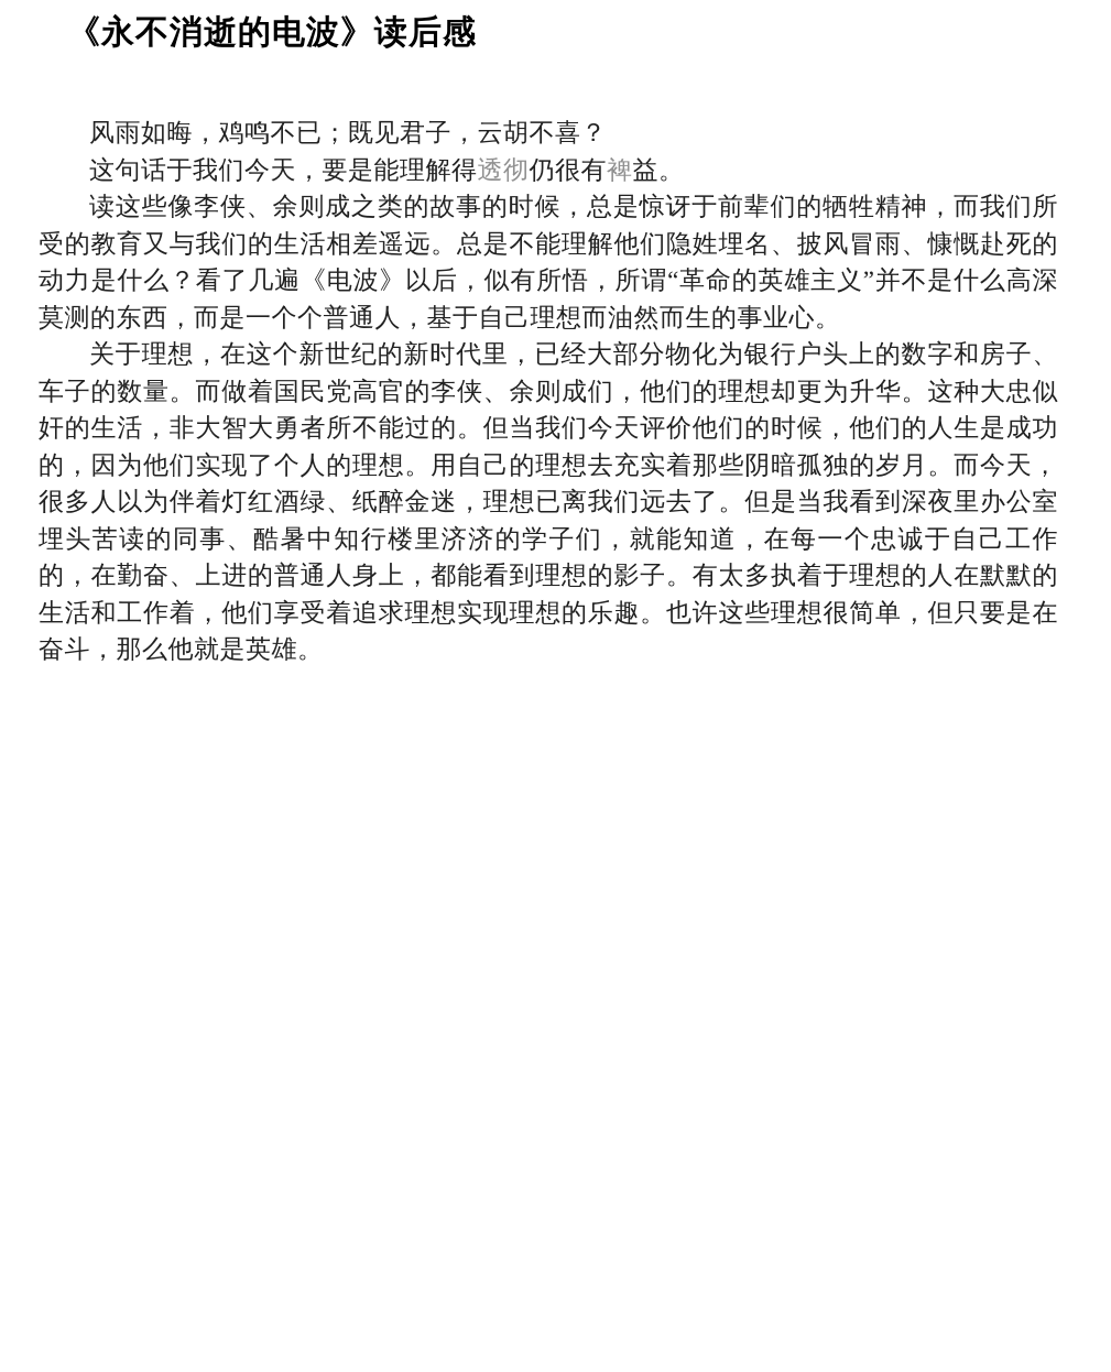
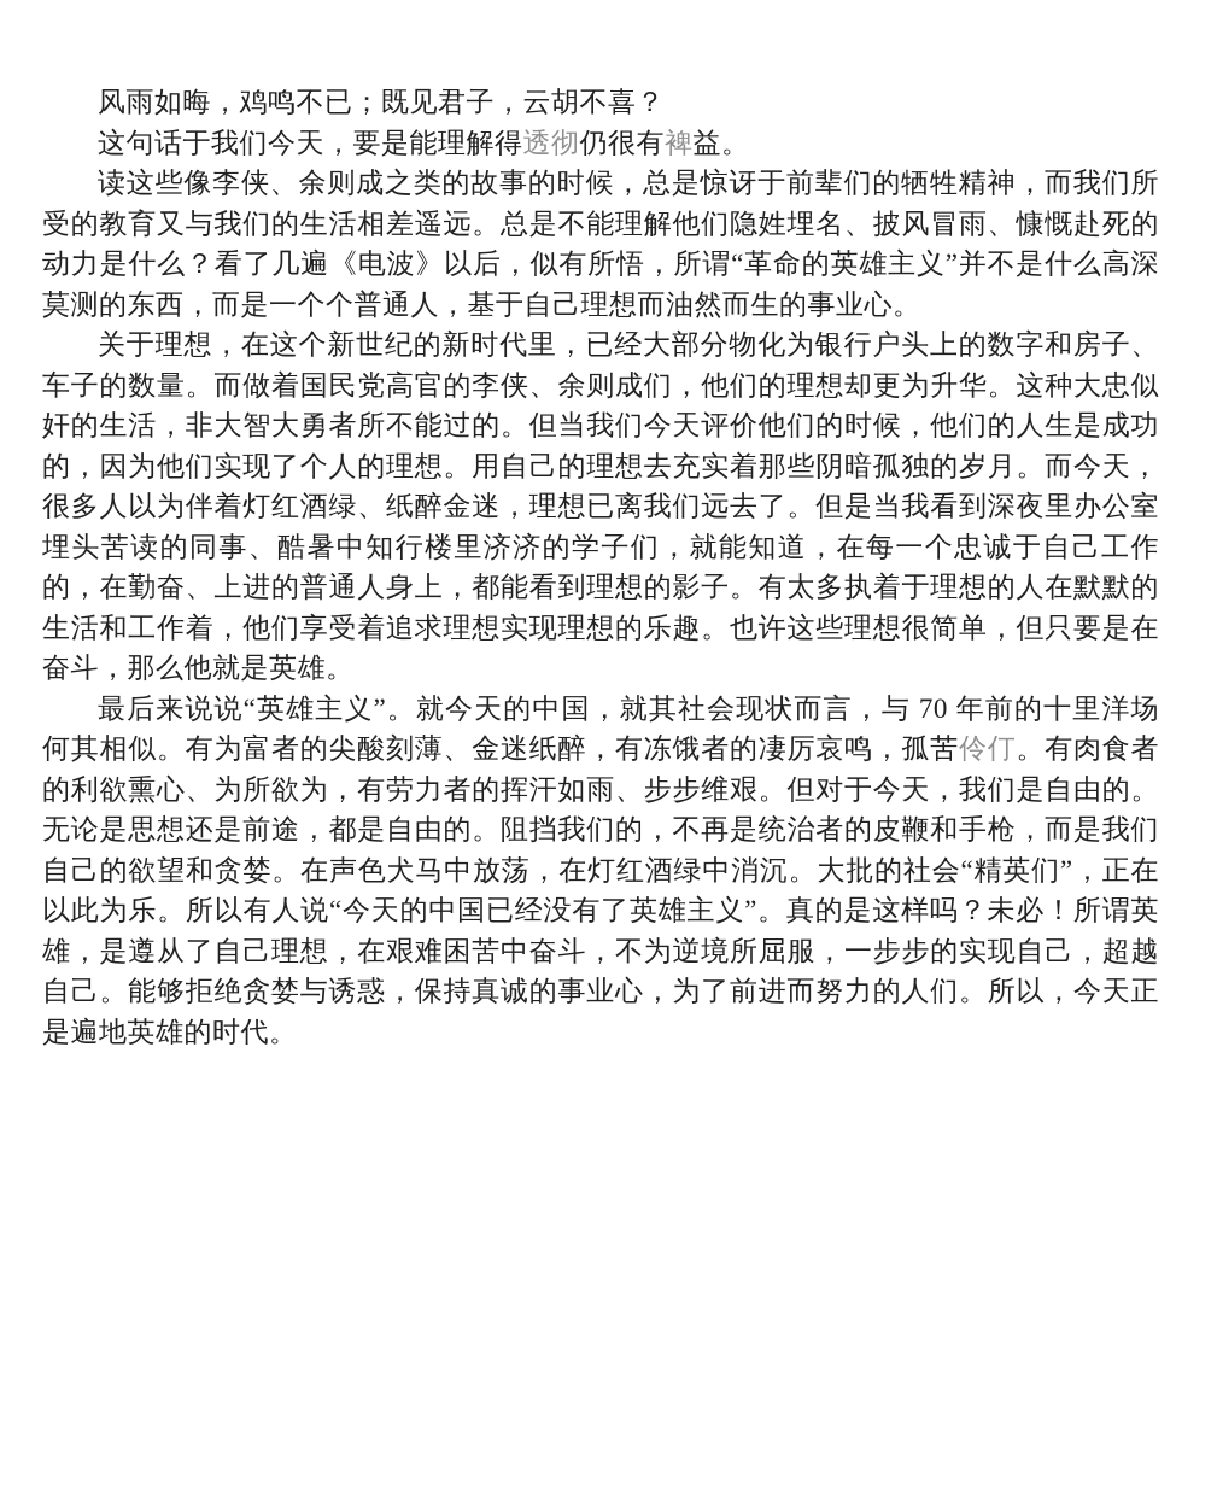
- 《永不消逝的电波》读后感
  风雨如晦，鸡鸣不已；既见君子，云胡不喜？
  这句话于我们今天，要是能理解得透彻仍很有裨益。
  读这些像李侠、余则成之类的故事的时候，总是惊讶于前辈们的牺牲精神，而我们所受的教育又与我们的生活相差遥远。总是不能理解他们隐姓埋名、披风冒雨、慷慨赴死的动力是什么？看了几遍《电波》以后，似有所悟，所谓“革命的英雄主义”并不是什么高深莫测的东西，而是一个个普通人，基于自己理想而油然而生的事业心。
  关于理想，在这个新世纪的新时代里，已经大部分物化为银行户头上的数字和房子、车子的数量。而做着国民党高官的李侠、余则成们，他们的理想却更为升华。这种大忠似奸的生活，非大智大勇者所不能过的。但当我们今天评价他们的时候，他们的人生是成功的，因为他们实现了个人的理想。用自己的理想去充实着那些阴暗孤独的岁月。而今天，很多人以为伴着灯红酒绿、纸醉金迷，理想已离我们远去了。但是当我看到深夜里办公室埋头苦读的同事、酷暑中知行楼里济济的学子们，就能知道，在每一个忠诚于自己工作的，在勤奋、上进的普通人身上，都能看到理想的影子。有太多执着于理想的人在默默的生活和工作着，他们享受着追求理想实现理想的乐趣。也许这些理想很简单，但只要是在奋斗，那么他就是英雄。
+ 最后来说说“英雄主义”。就今天的中国，就其社会现状而言，与 70 年前的十里洋场何其相似。有为富者的尖酸刻薄、金迷纸醉，有冻饿者的凄厉哀鸣，孤苦伶仃。有肉食者的利欲熏心、为所欲为，有劳力者的挥汗如雨、步步维艰。但对于今天，我们是自由的。无论是思想还是前途，都是自由的。阻挡我们的，不再是统治者的皮鞭和手枪，而是我们自己的欲望和贪婪。在声色犬马中放荡，在灯红酒绿中消沉。大批的社会“精英们”，正在以此为乐。所以有人说“今天的中国已经没有了英雄主义”。真的是这样吗？未必！所谓英雄，是遵从了自己理想，在艰难困苦中奋斗，不为逆境所屈服，一步步的实现自己，超越自己。能够拒绝贪婪与诱惑，保持真诚的事业心，为了前进而努力的人们。所以，今天正是遍地英雄的时代。
